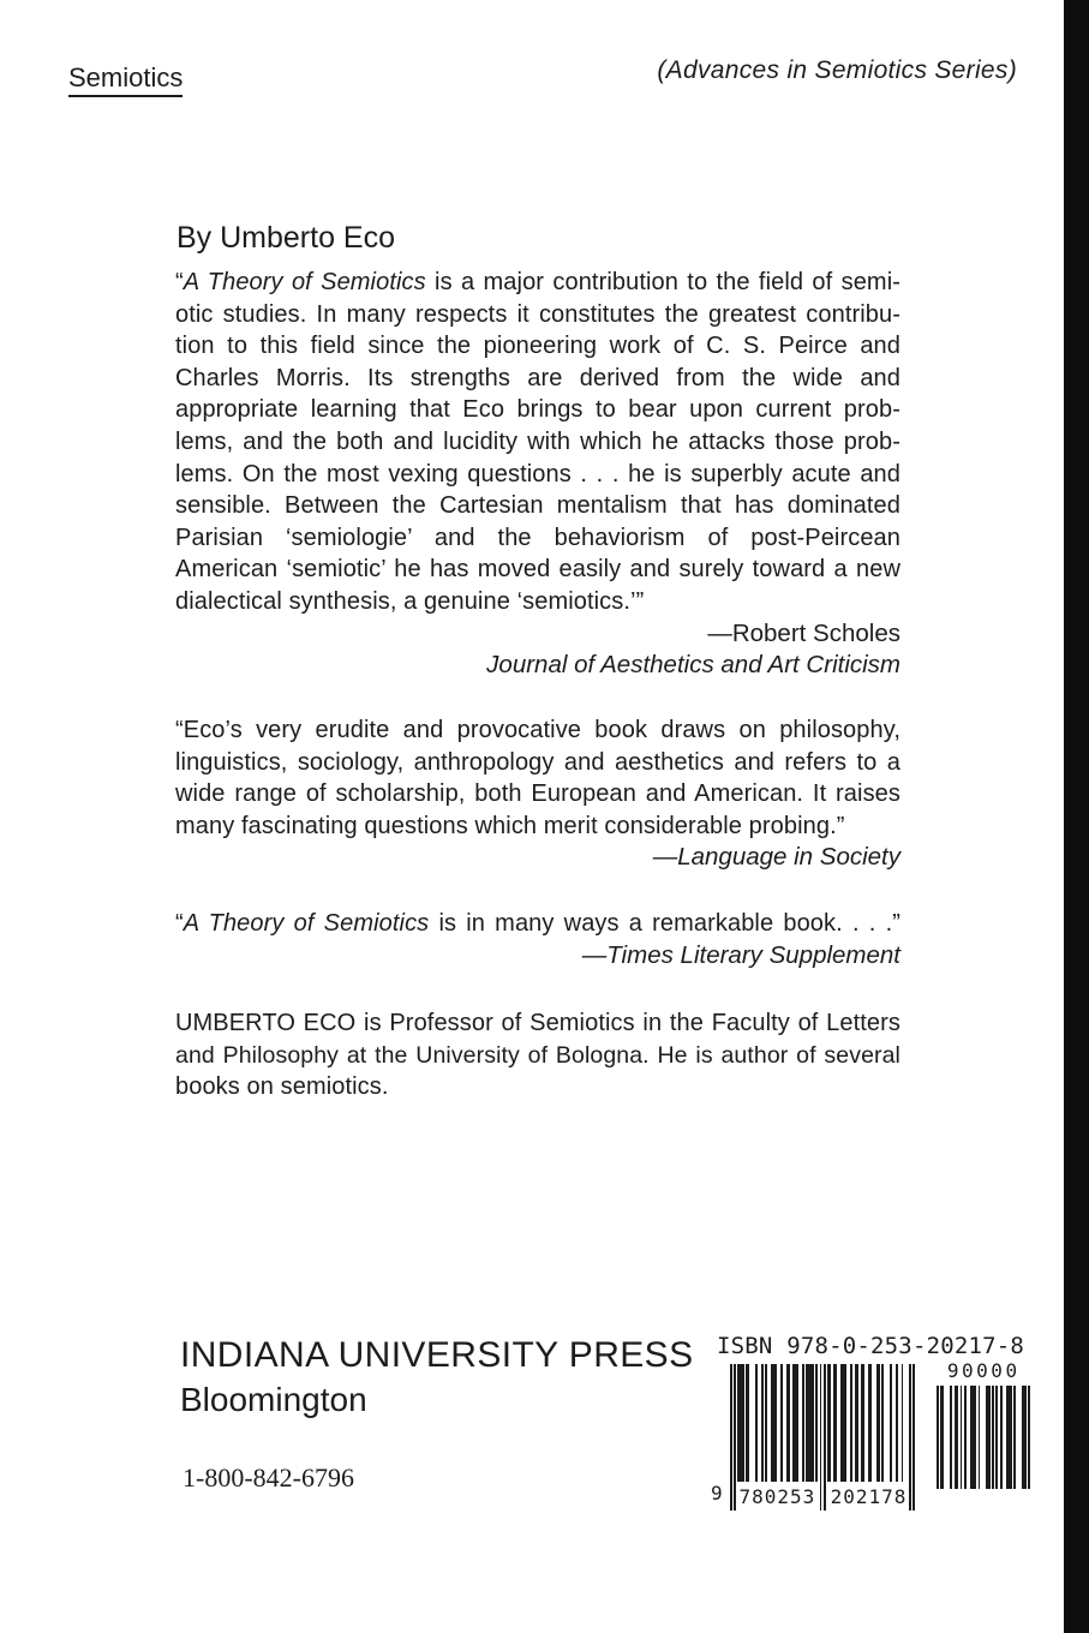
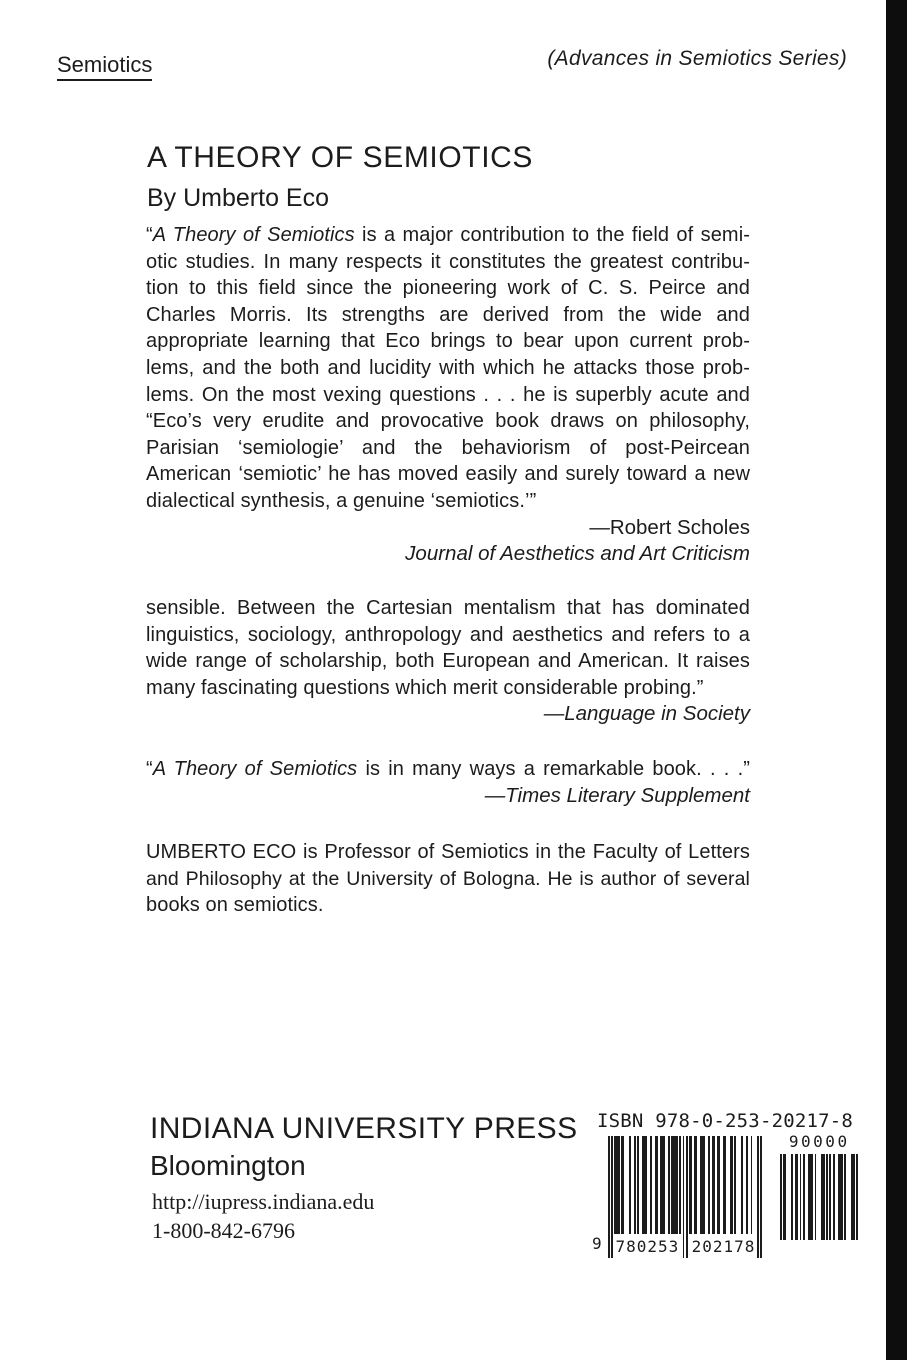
  Semiotics
  (Advances in Semiotics Series)
+ A THEORY OF SEMIOTICS
  By Umberto Eco
  “A Theory of Semiotics is a major contribution to the field of semi-
  otic studies. In many respects it constitutes the greatest contribu-
  tion to this field since the pioneering work of C. S. Peirce and
  Charles Morris. Its strengths are derived from the wide and
  appropriate learning that Eco brings to bear upon current prob-
  lems, and the both and lucidity with which he attacks those prob-
  lems. On the most vexing questions . . . he is superbly acute and
- sensible. Between the Cartesian mentalism that has dominated
+ “Eco’s very erudite and provocative book draws on philosophy,
  Parisian ‘semiologie’ and the behaviorism of post-Peircean
  American ‘semiotic’ he has moved easily and surely toward a new
  dialectical synthesis, a genuine ‘semiotics.’”
  —Robert Scholes
  Journal of Aesthetics and Art Criticism
- “Eco’s very erudite and provocative book draws on philosophy,
+ sensible. Between the Cartesian mentalism that has dominated
  linguistics, sociology, anthropology and aesthetics and refers to a
  wide range of scholarship, both European and American. It raises
  many fascinating questions which merit considerable probing.”
  —Language in Society
  “A Theory of Semiotics is in many ways a remarkable book. . . .”
  —Times Literary Supplement
  UMBERTO ECO is Professor of Semiotics in the Faculty of Letters
  and Philosophy at the University of Bologna. He is author of several
  books on semiotics.
  INDIANA UNIVERSITY PRESS
  Bloomington
+ http://iupress.indiana.edu
  1-800-842-6796
  ISBN 978-0-253-20217-8
  90000
  780253
  202178
  9
